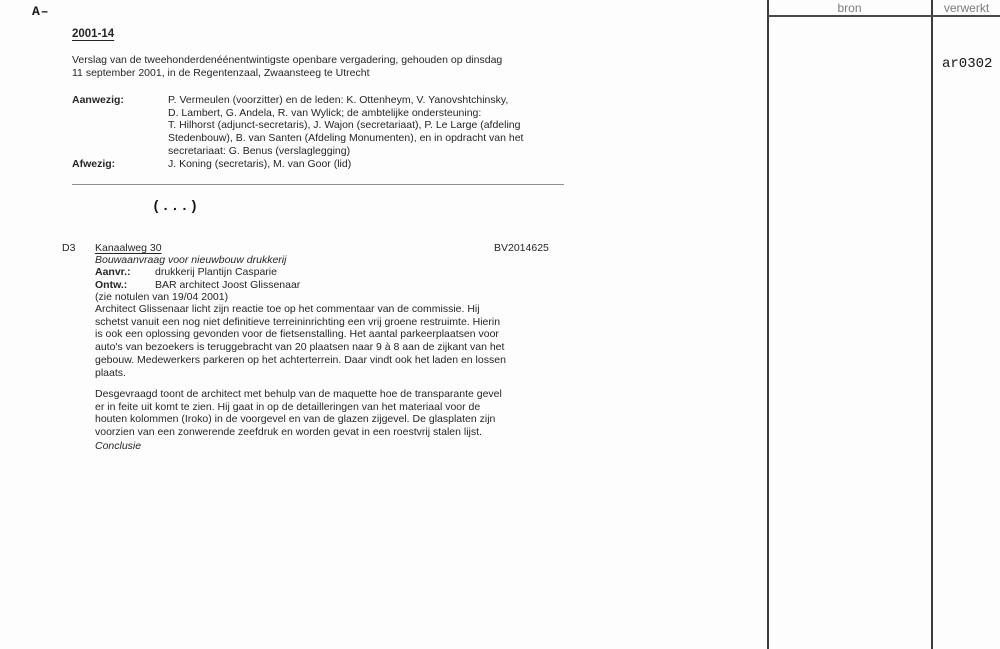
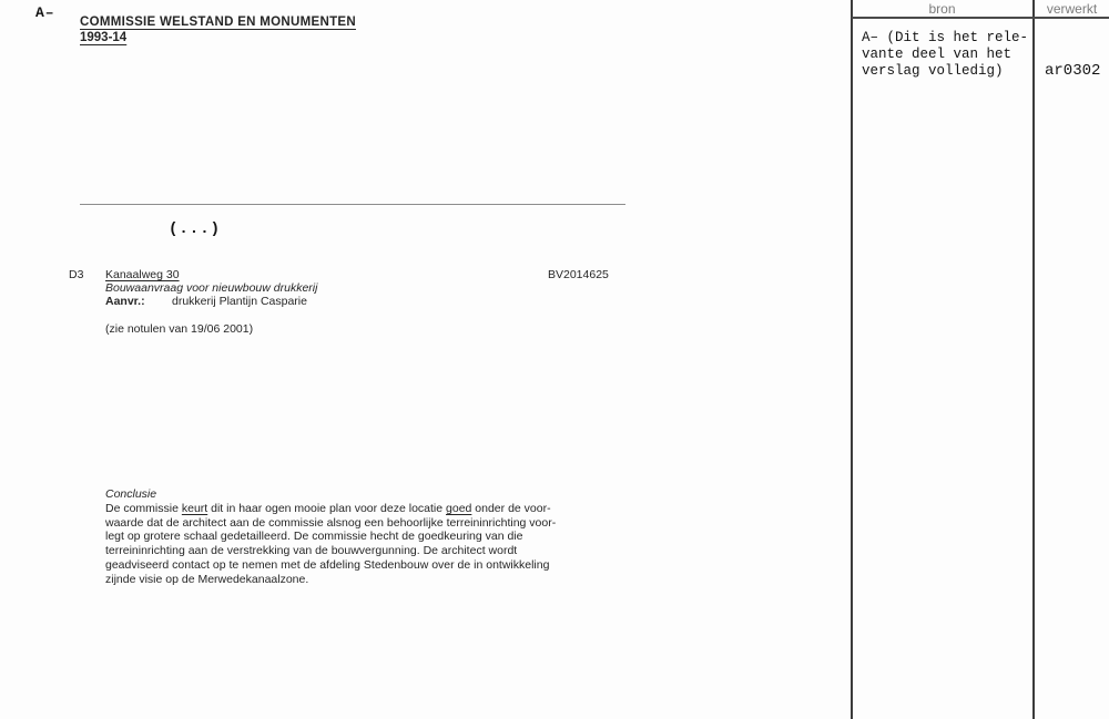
  A–
+ COMMISSIE WELSTAND EN MONUMENTEN
- 2001-14
+ 1993-14
- Verslag van de tweehonderdenéénentwintigste openbare vergadering, gehouden op dinsdag
- 11 september 2001, in de Regentenzaal, Zwaansteeg te Utrecht
- Aanwezig:
- P. Vermeulen (voorzitter) en de leden: K. Ottenheym, V. Yanovshtchinsky,
- D. Lambert, G. Andela, R. van Wylick; de ambtelijke ondersteuning:
- T. Hilhorst (adjunct-secretaris), J. Wajon (secretariaat), P. Le Large (afdeling
- Stedenbouw), B. van Santen (Afdeling Monumenten), en in opdracht van het
- secretariaat: G. Benus (verslaglegging)
- Afwezig:
- J. Koning (secretaris), M. van Goor (lid)
  (...)
  D3
  Kanaalweg 30
  BV2014625
  Bouwaanvraag voor nieuwbouw drukkerij
  Aanvr.:
  drukkerij Plantijn Casparie
- Ontw.:
- BAR architect Joost Glissenaar
- (zie notulen van 19/04 2001)
+ (zie notulen van 19/06 2001)
- Architect Glissenaar licht zijn reactie toe op het commentaar van de commissie. Hij
- schetst vanuit een nog niet definitieve terreininrichting een vrij groene restruimte. Hierin
- is ook een oplossing gevonden voor de fietsenstalling. Het aantal parkeerplaatsen voor
- auto's van bezoekers is teruggebracht van 20 plaatsen naar 9 à 8 aan de zijkant van het
- gebouw. Medewerkers parkeren op het achterterrein. Daar vindt ook het laden en lossen
- plaats.
- Desgevraagd toont de architect met behulp van de maquette hoe de transparante gevel
- er in feite uit komt te zien. Hij gaat in op de detailleringen van het materiaal voor de
- houten kolommen (Iroko) in de voorgevel en van de glazen zijgevel. De glasplaten zijn
- voorzien van een zonwerende zeefdruk en worden gevat in een roestvrij stalen lijst.
  Conclusie
+ De commissie keurt dit in haar ogen mooie plan voor deze locatie goed onder de voor-
+ waarde dat de architect aan de commissie alsnog een behoorlijke terreininrichting voor-
+ legt op grotere schaal gedetailleerd. De commissie hecht de goedkeuring van die
+ terreininrichting aan de verstrekking van de bouwvergunning. De architect wordt
+ geadviseerd contact op te nemen met de afdeling Stedenbouw over de in ontwikkeling
+ zijnde visie op de Merwedekanaalzone.
  bron
  verwerkt
+ A– (Dit is het rele-
+ vante deel van het
+ verslag volledig)
  ar0302
